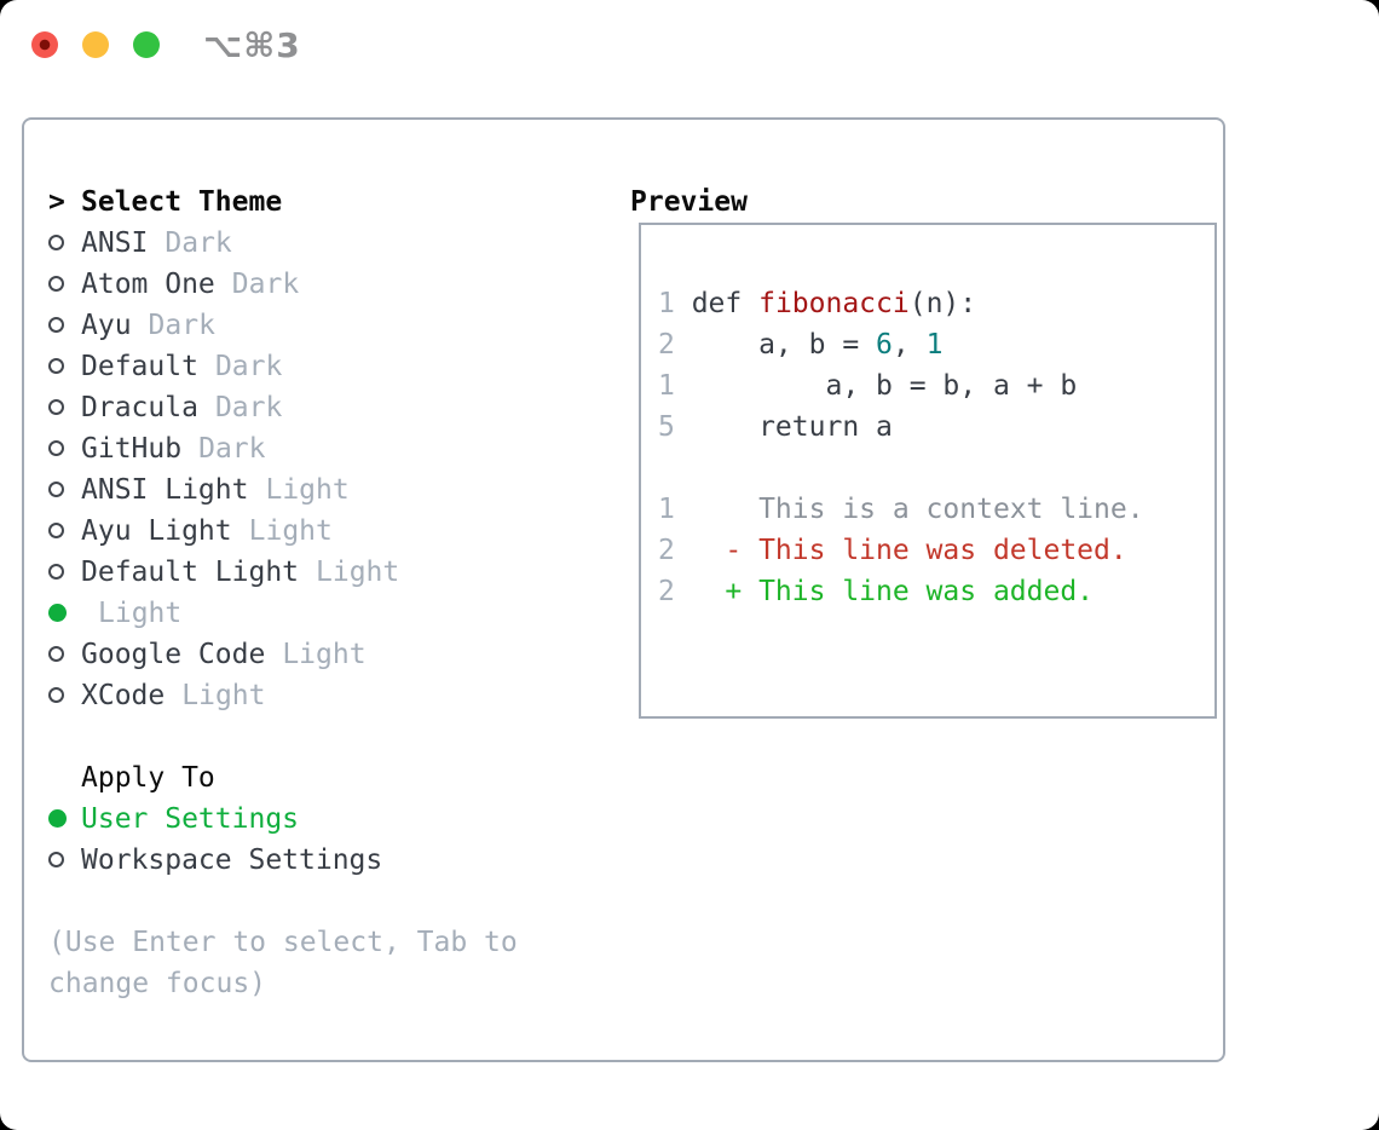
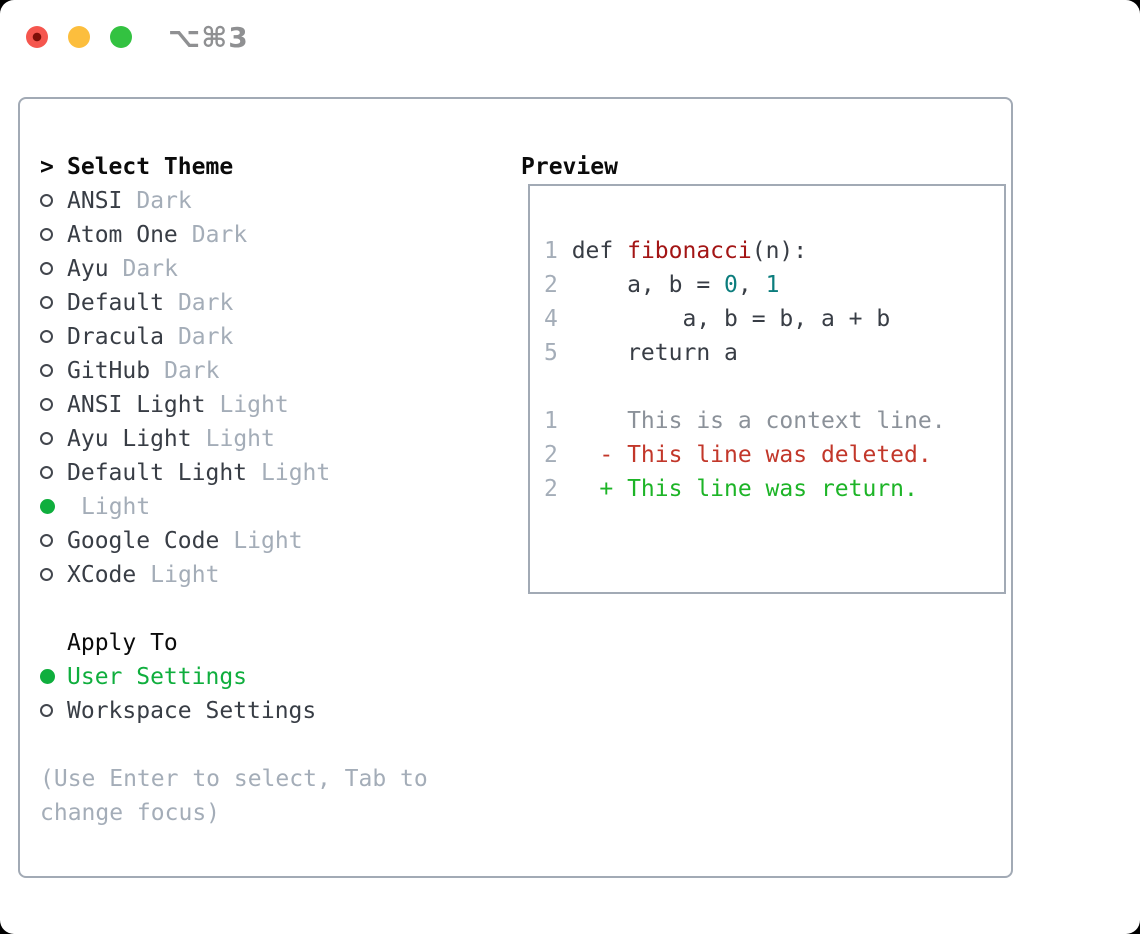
  ⌥⌘3
  >
  Select Theme
  ANSI
  Dark
  Atom One
  Dark
  Ayu
  Dark
  Default
  Dark
  Dracula
  Dark
  GitHub
  Dark
  ANSI Light
  Light
  Ayu Light
  Light
  Default Light
  Light
  Light
  Google Code
  Light
  XCode
  Light
  Apply To
  User Settings
  Workspace Settings
  (Use Enter to select, Tab to change focus)
  Preview
  1 def fibonacci(n):
- 2 a, b = 6, 1
+ 2 a, b = 0, 1
- 1 a, b = b, a + b
+ 4 a, b = b, a + b
  5 return a
  1 This is a context line.
  2 - This line was deleted.
- 2 + This line was added.
+ 2 + This line was return.
